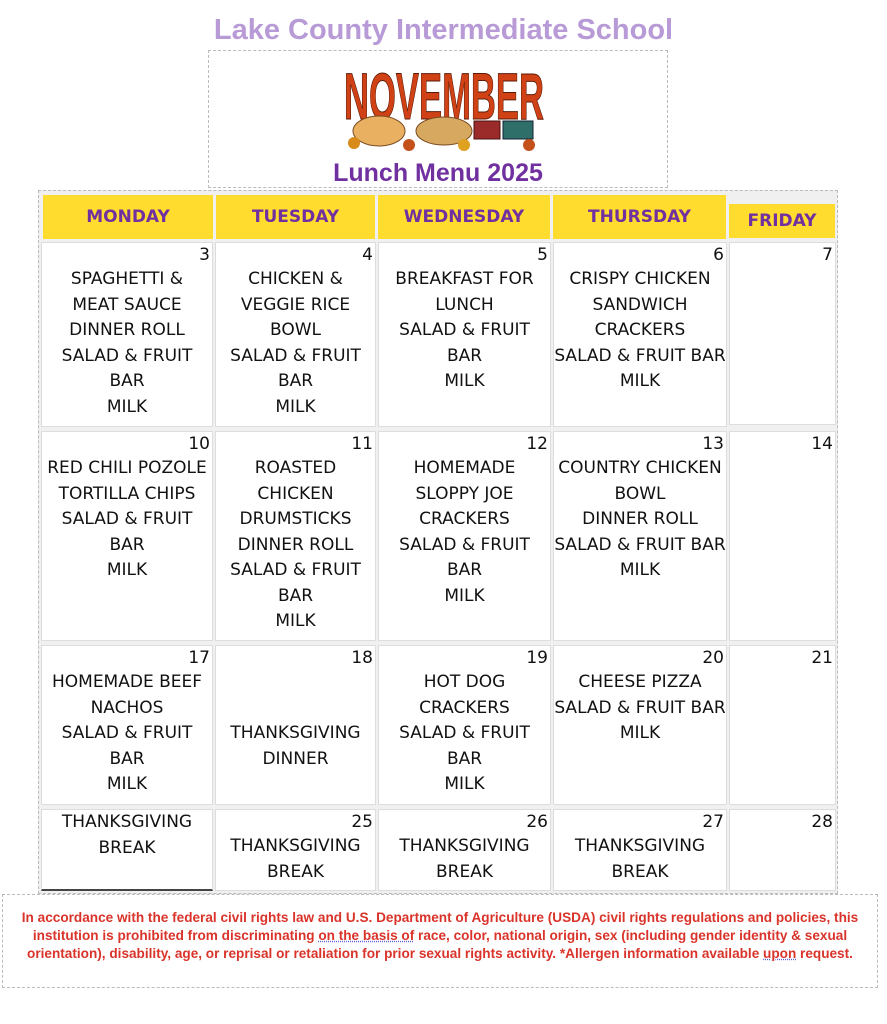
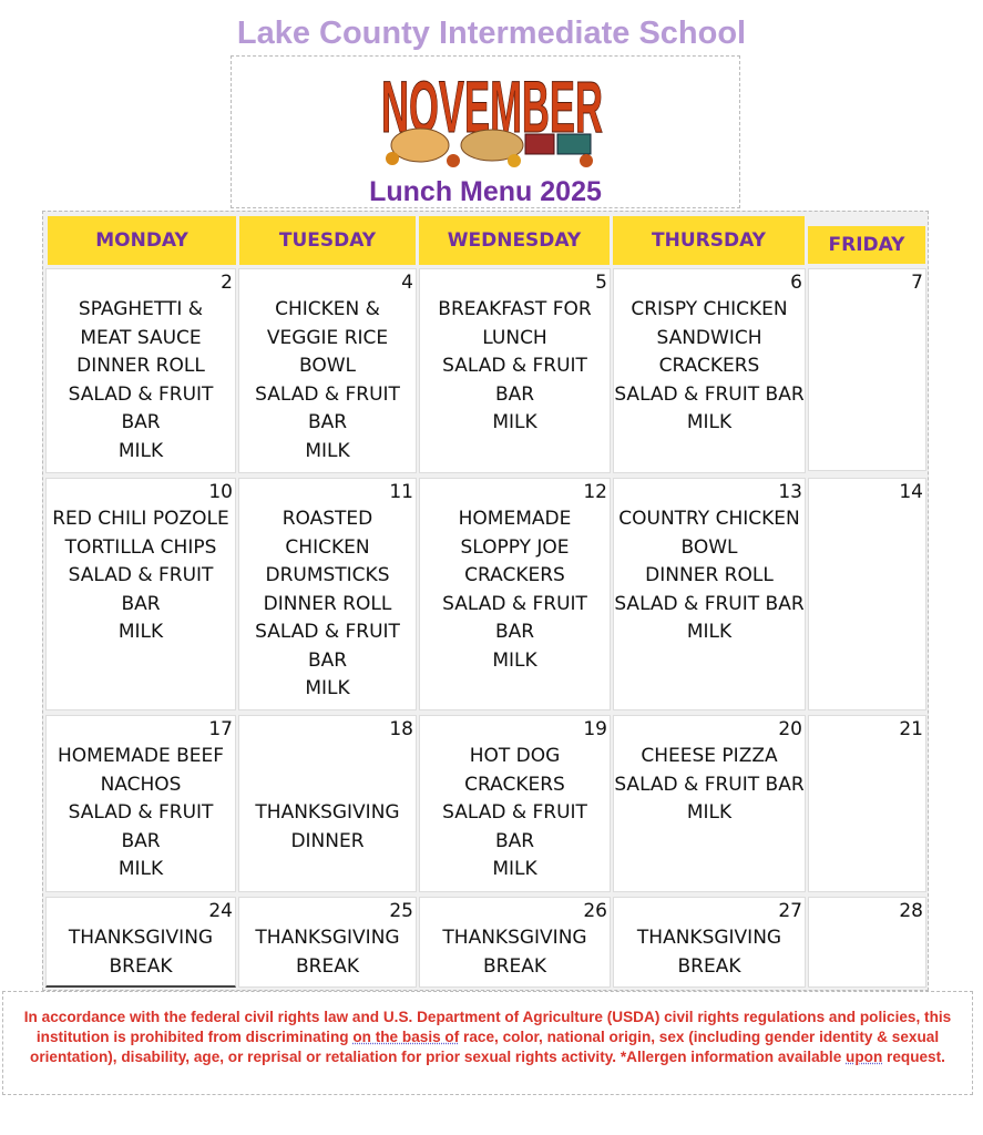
  Lake County Intermediate School
  NOVEMBER
  Lunch Menu 2025
  MONDAY
  TUESDAY
  WEDNESDAY
  THURSDAY
  FRIDAY
- 3
+ 2
  SPAGHETTI &
  MEAT SAUCE
  DINNER ROLL
  SALAD & FRUIT BAR
  MILK
  4
  CHICKEN &
  VEGGIE RICE
  BOWL
  SALAD & FRUIT
  BAR
  MILK
  5
  BREAKFAST FOR
  LUNCH
  SALAD & FRUIT BAR
  MILK
  6
  CRISPY CHICKEN
  SANDWICH
  CRACKERS
  SALAD & FRUIT BAR
  MILK
  7
  10
  RED CHILI POZOLE
  TORTILLA CHIPS
  SALAD & FRUIT BAR
  MILK
  11
  ROASTED
  CHICKEN
  DRUMSTICKS
  DINNER ROLL
  SALAD & FRUIT
  BAR
  MILK
  12
  HOMEMADE
  SLOPPY JOE
  CRACKERS
  SALAD & FRUIT BAR
  MILK
  13
  COUNTRY CHICKEN
  BOWL
  DINNER ROLL
  SALAD & FRUIT BAR
  MILK
  14
  17
  HOMEMADE BEEF
  NACHOS
  SALAD & FRUIT BAR
  MILK
  18
  THANKSGIVING
  DINNER
  19
  HOT DOG
  CRACKERS
  SALAD & FRUIT BAR
  MILK
  20
  CHEESE PIZZA
  SALAD & FRUIT BAR
  MILK
  21
+ 24
  THANKSGIVING
  BREAK
  25
  THANKSGIVING
  BREAK
  26
  THANKSGIVING
  BREAK
  27
  THANKSGIVING
  BREAK
  28
  In accordance with the federal civil rights law and U.S. Department of Agriculture (USDA) civil rights regulations and policies, this institution is prohibited from discriminating on the basis of race, color, national origin, sex (including gender identity & sexual orientation), disability, age, or reprisal or retaliation for prior sexual rights activity. *Allergen information available upon request.
